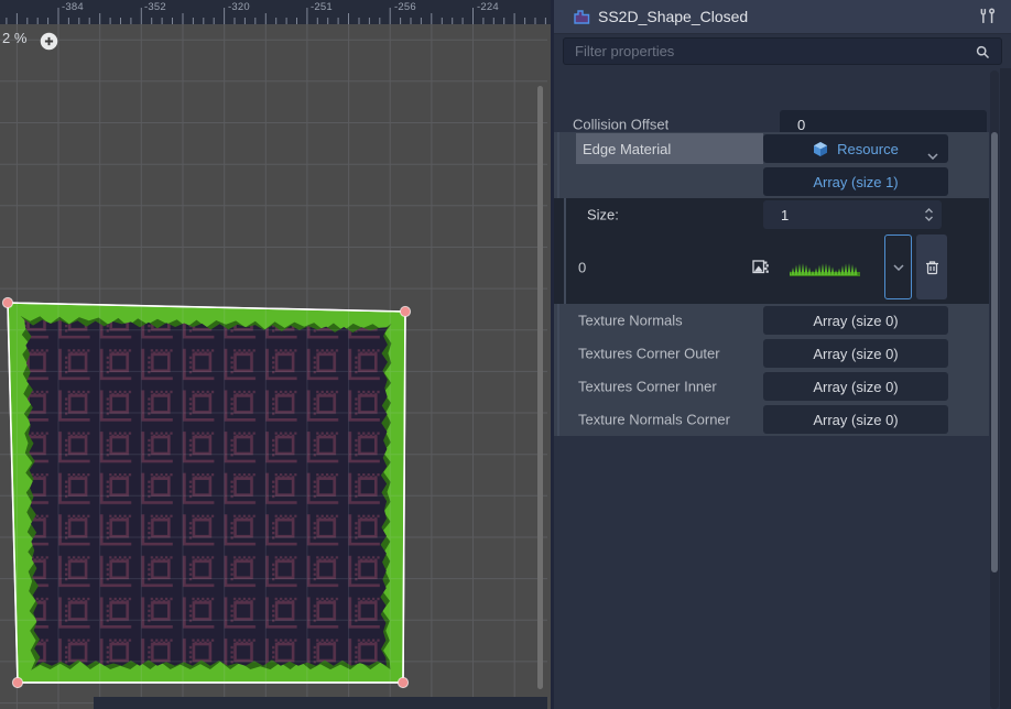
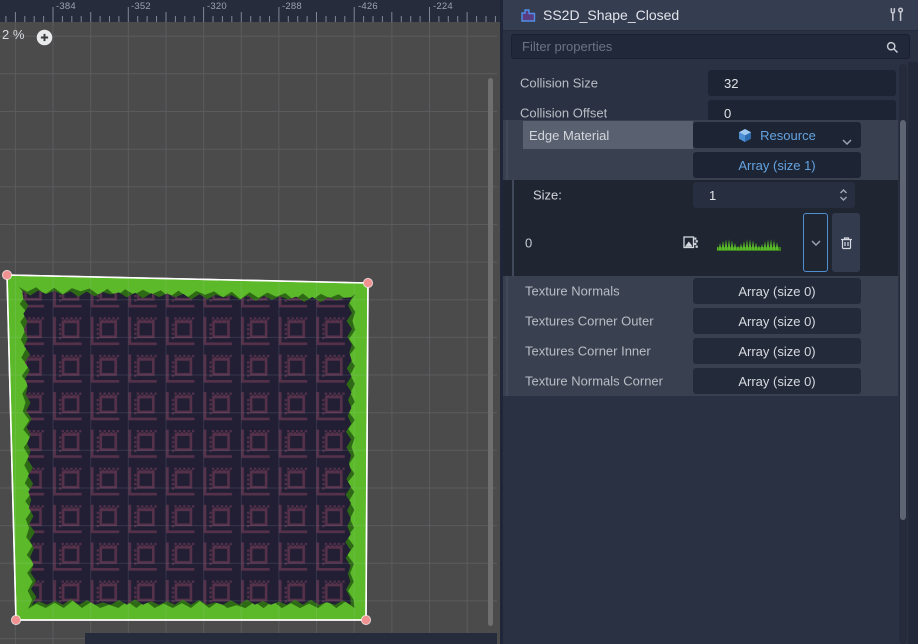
  -384
  -352
  -320
- -251
+ -288
- -256
+ -426
  -224
  2 %
  SS2D_Shape_Closed
  Filter properties
+ Collision Size
+ 32
  Collision Offset
  0
  Edge Material
  Resource
  Array (size 1)
  Size:
  1
  0
  Texture Normals
  Array (size 0)
  Textures Corner Outer
  Array (size 0)
  Textures Corner Inner
  Array (size 0)
  Texture Normals Corner
  Array (size 0)
